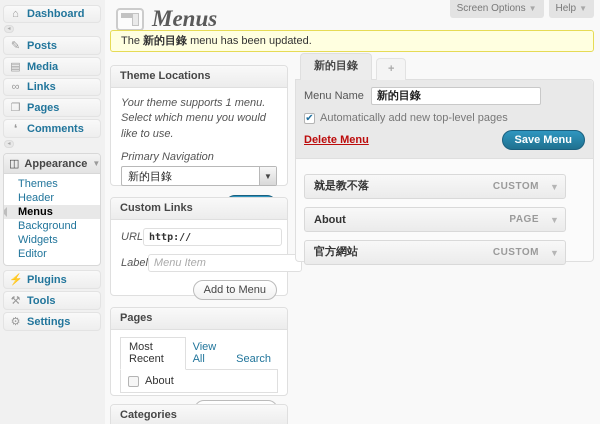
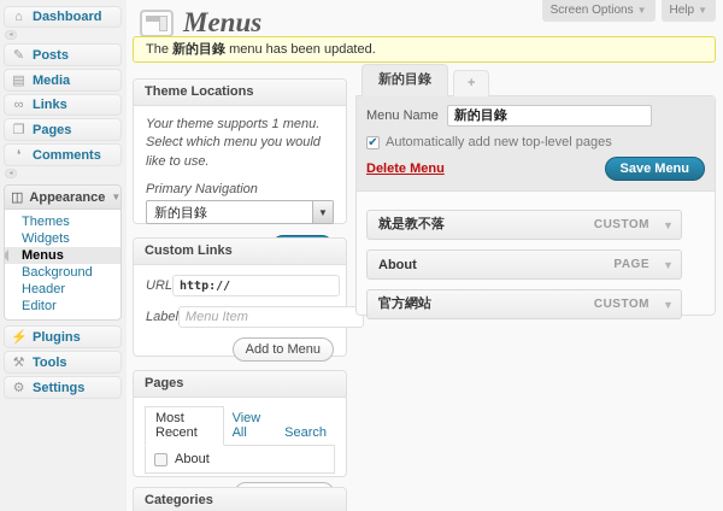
  ⌂
  Dashboard
  ✎
  Posts
  ▤
  Media
  ∞
  Links
  ❐
  Pages
  ❛
  Comments
  ◫
  Appearance
  ▼
  Themes
- Header
+ Widgets
  Menus
  Background
- Widgets
+ Header
  Editor
  ⚡
  Plugins
  ⚒
  Tools
  ⚙
  Settings
  Menus
  Screen Options ▼
  Help ▼
  The 新的目錄 menu has been updated.
  Theme Locations
  Your theme supports 1 menu. Select which menu you would like to use.
  Primary Navigation
  新的目錄
  ▼
  Custom Links
  URL
  http://
  Label
  Menu Item
  Add to Menu
  Pages
  Most Recent
  View All
  Search
  About
  Categories
  新的目錄
  +
  Menu Name
  新的目錄
  ✔
  Automatically add new top-level pages
  Delete Menu
  Save Menu
  就是教不落
  CUSTOM
  ▼
  About
  PAGE
  ▼
  官方網站
  CUSTOM
  ▼
